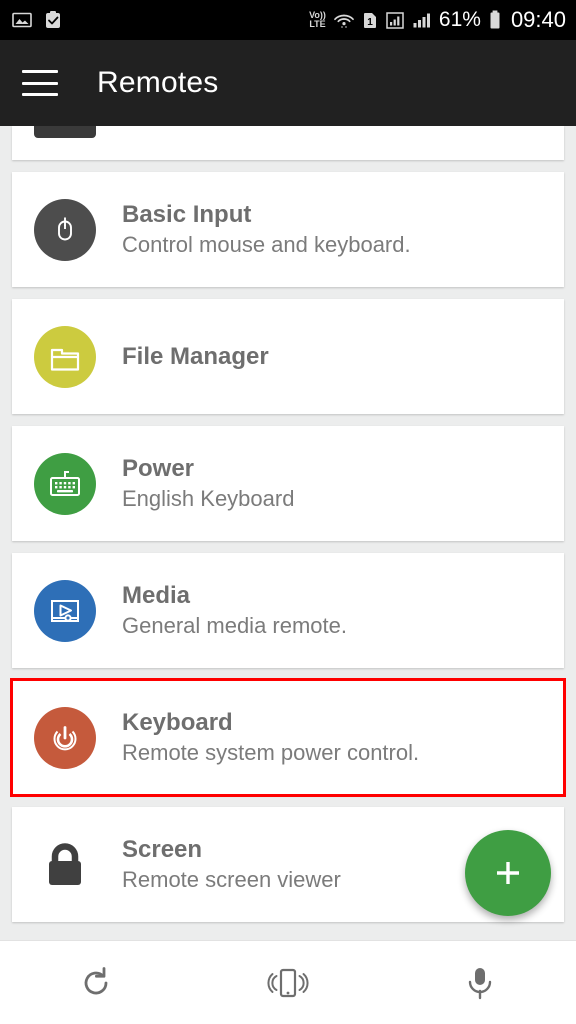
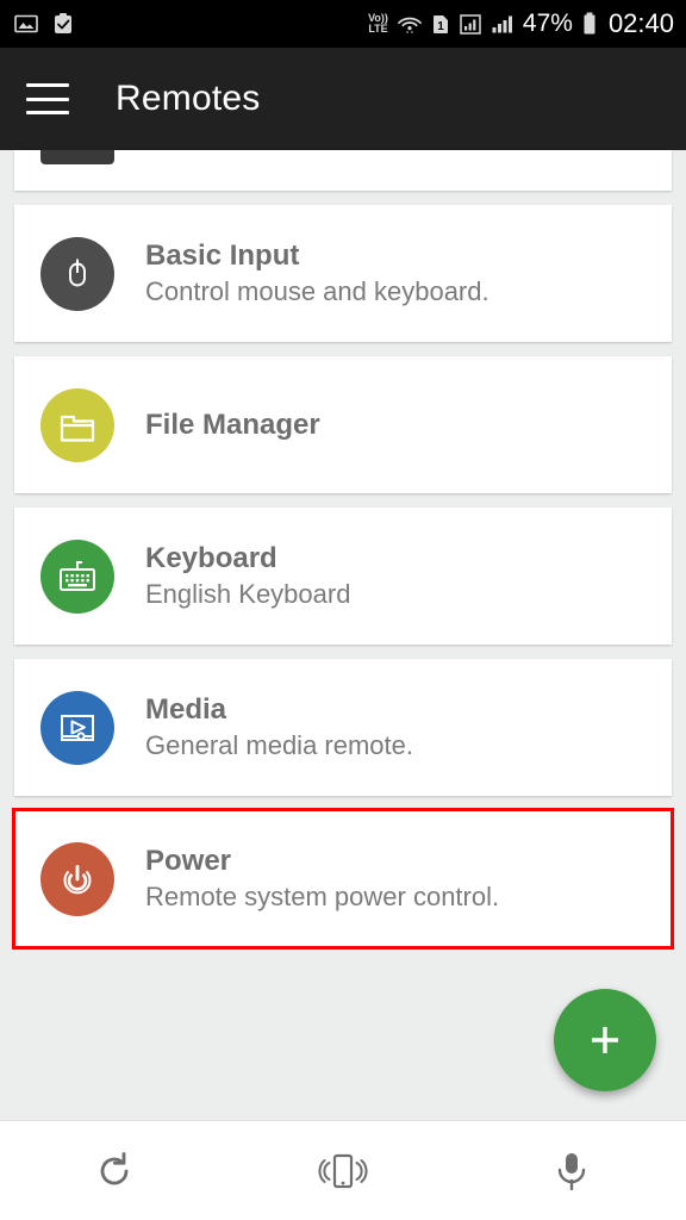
  Vo))
  LTE
  1
- 61%
+ 47%
- 09:40
+ 02:40
  Remotes
  Basic Input
  Control mouse and keyboard.
  File Manager
- Power
+ Keyboard
  English Keyboard
  Media
  General media remote.
- Keyboard
+ Power
  Remote system power control.
- Screen
- Remote screen viewer
